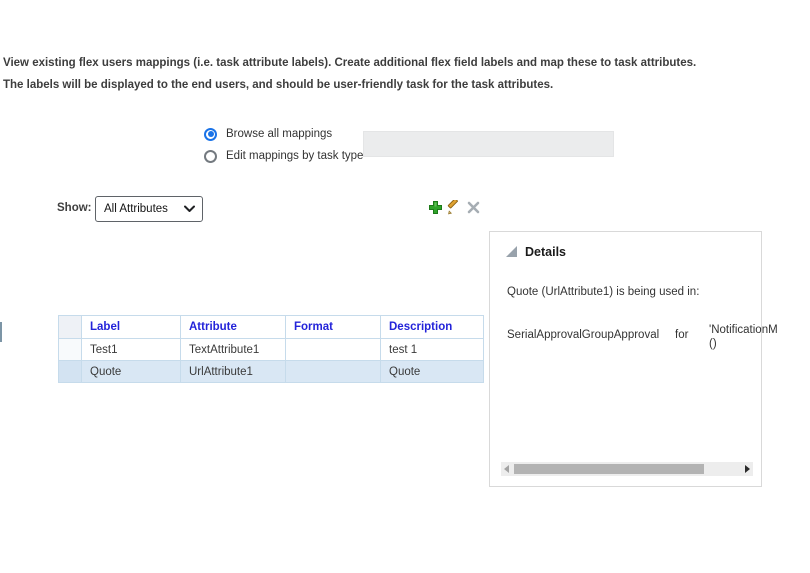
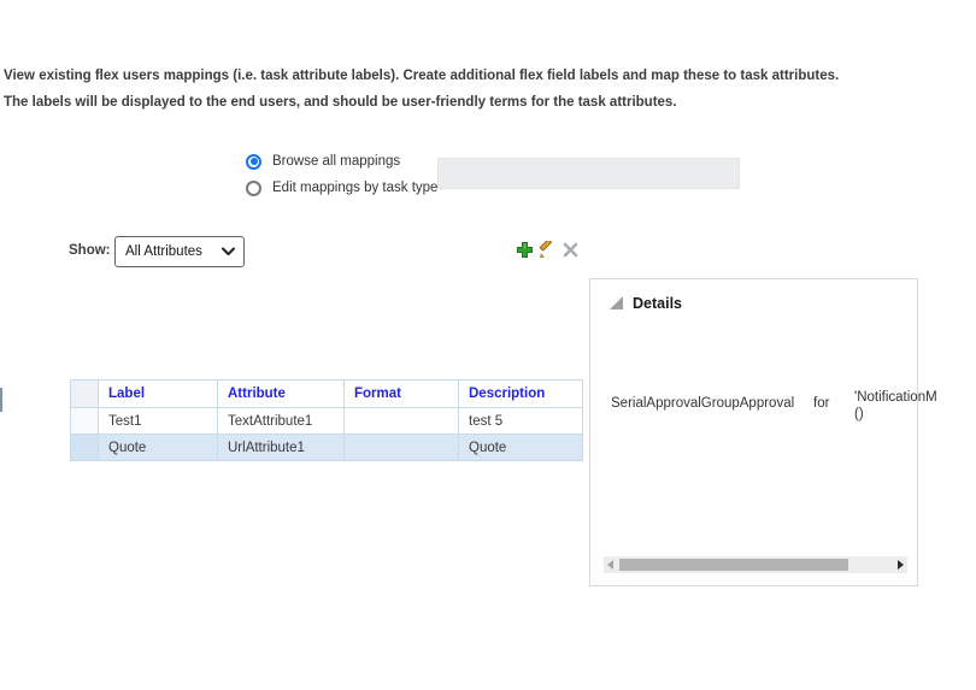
  View existing flex users mappings (i.e. task attribute labels). Create additional flex field labels and map these to task attributes.
- The labels will be displayed to the end users, and should be user-friendly task for the task attributes.
+ The labels will be displayed to the end users, and should be user-friendly terms for the task attributes.
  Browse all mappings
  Edit mappings by task type
  Show:
  All Attributes
  	Label	Attribute	Format	Description
- 	Test1	TextAttribute1		test 1
+ 	Test1	TextAttribute1		test 5
  	Quote	UrlAttribute1		Quote
  Details
- Quote (UrlAttribute1) is being used in:
  SerialApprovalGroupApproval
  for
  'NotificationM
  ()
